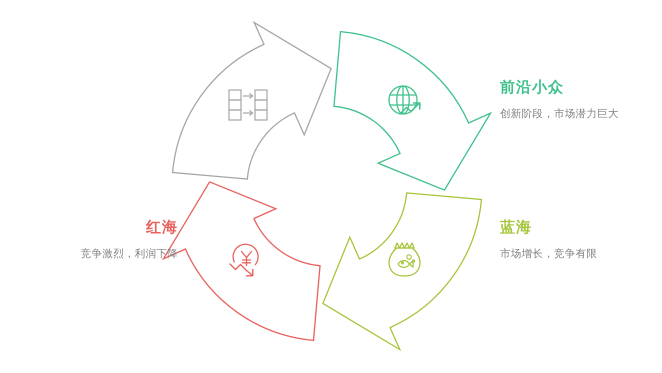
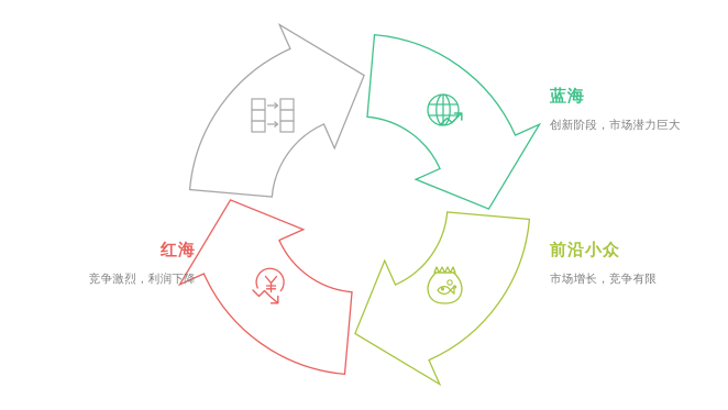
- 前沿小众
+ 蓝海
  创新阶段，市场潜力巨大
- 蓝海
+ 前沿小众
  市场增长，竞争有限
  红海
  竞争激烈，利润下降
